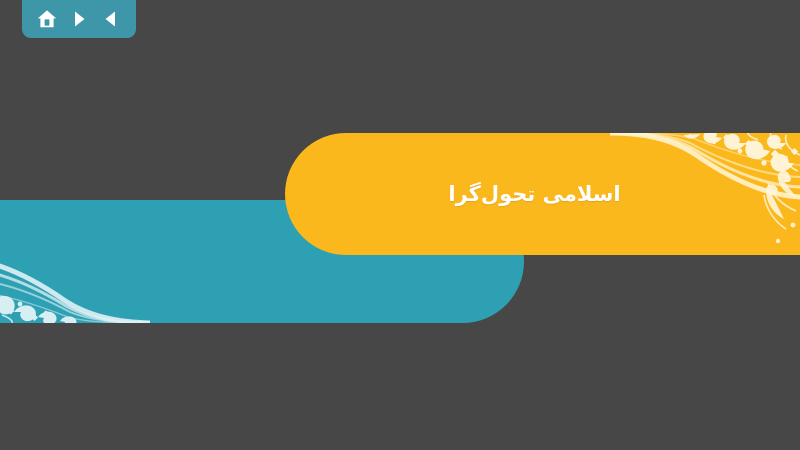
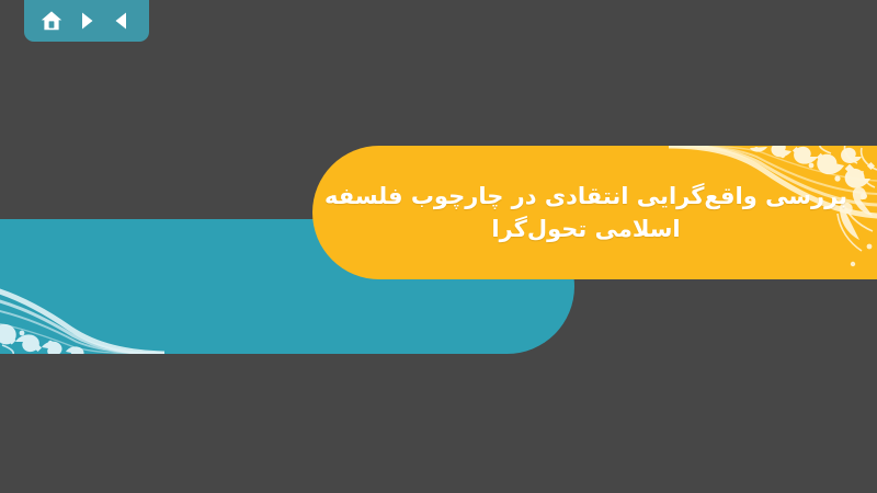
+ بررسی واقع‌گرایی انتقادی در چارچوب فلسفه
  اسلامی تحول‌گرا
